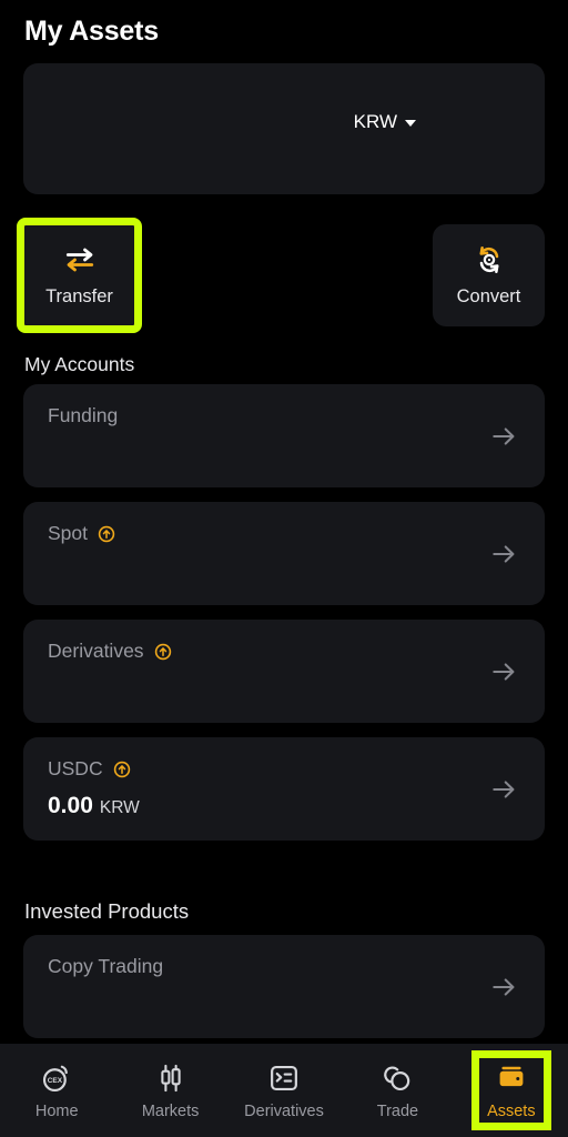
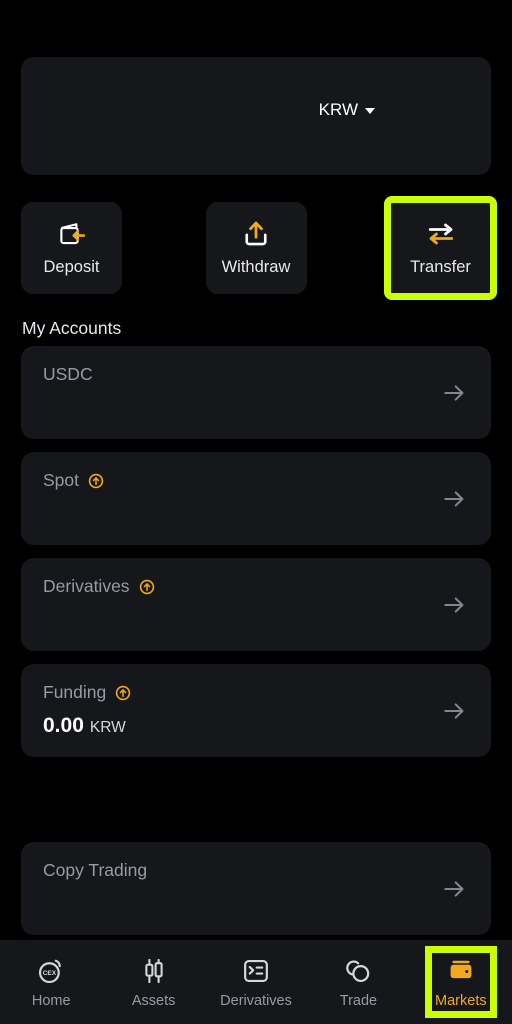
- My Assets
  KRW
+ Deposit
+ Withdraw
  Transfer
- Convert
  My Accounts
- Funding
+ USDC
  Spot
  Derivatives
- USDC
+ Funding
  0.00
  KRW
- Invested Products
  Copy Trading
  Home
- Markets
+ Assets
  Derivatives
  Trade
- Assets
+ Markets
